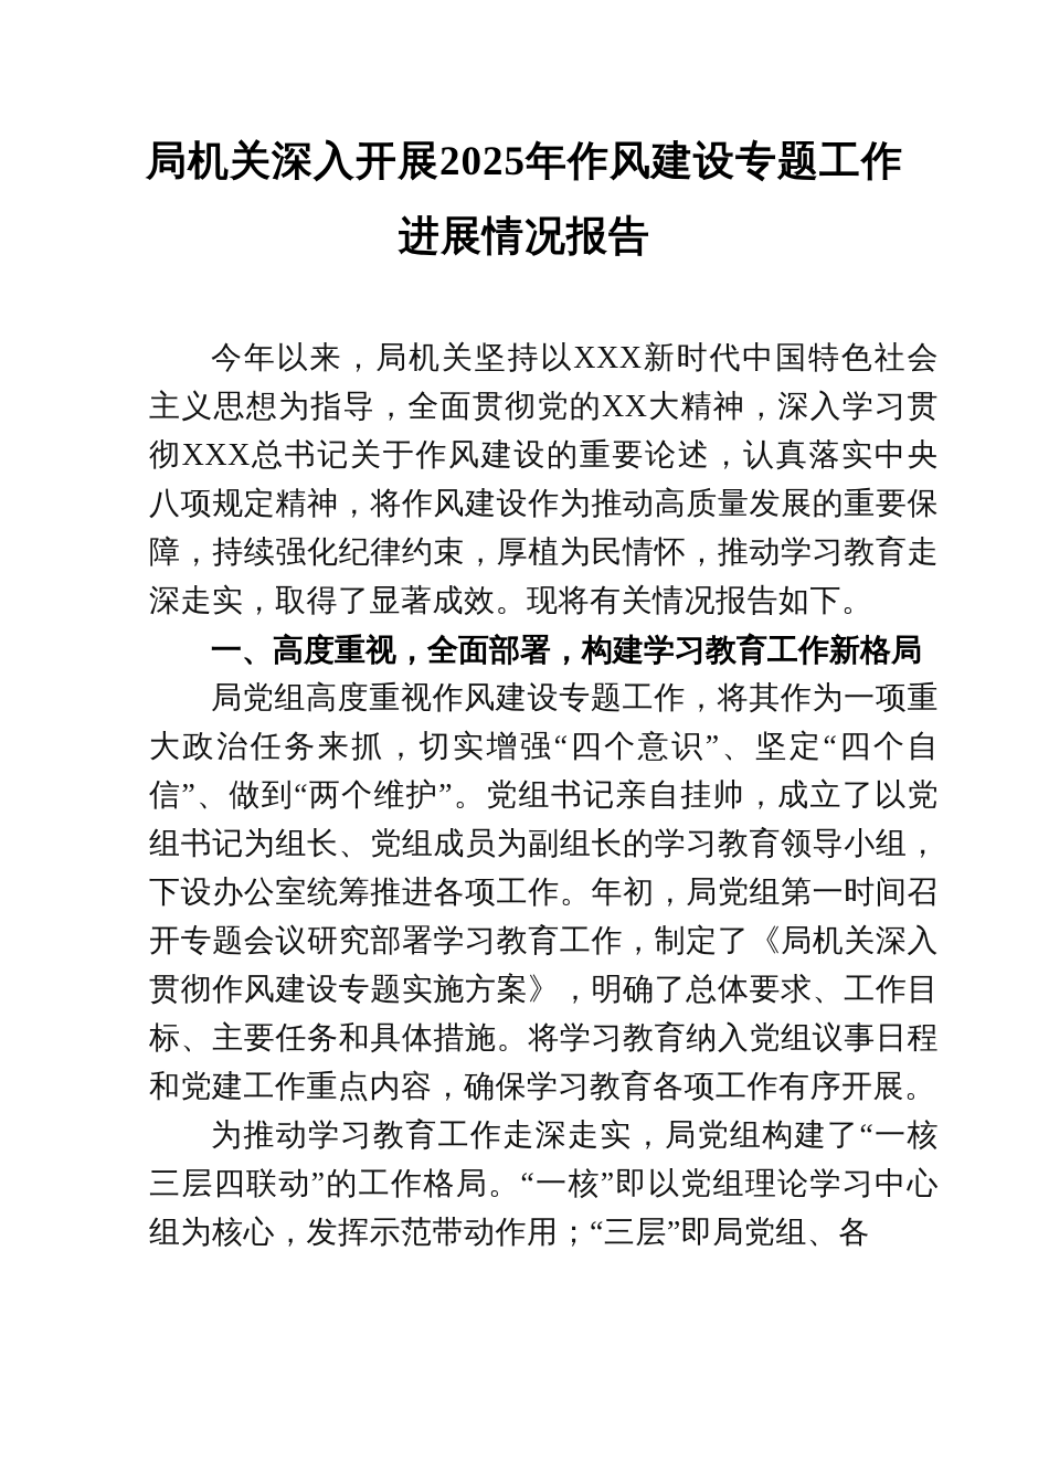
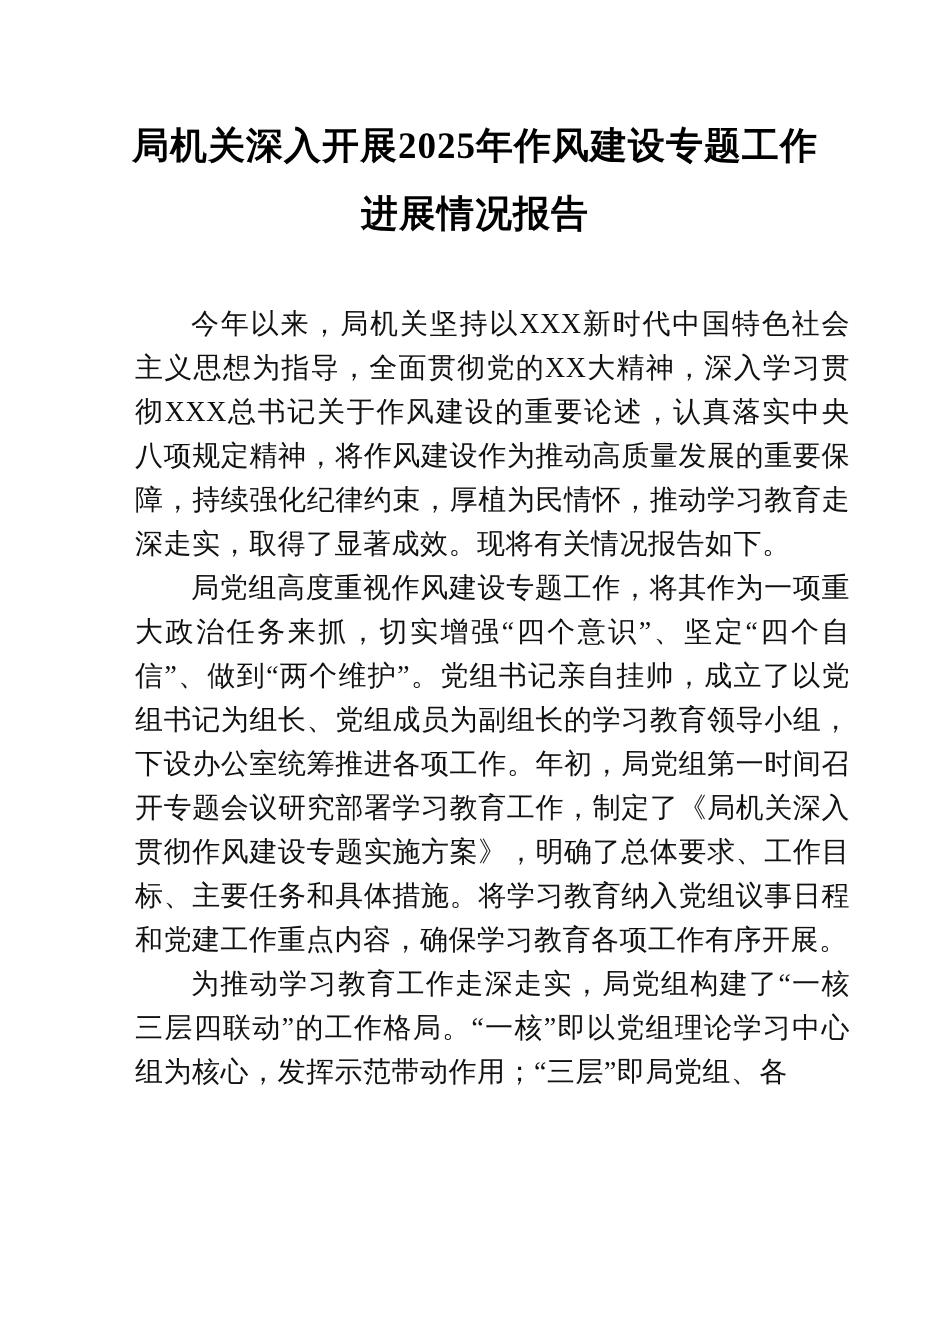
  局机关深入开展2025年作风建设专题工作
  进展情况报告
  今年以来，局机关坚持以XXX新时代中国特色社会主义思想为指导，全面贯彻党的XX大精神，深入学习贯彻XXX总书记关于作风建设的重要论述，认真落实中央八项规定精神，将作风建设作为推动高质量发展的重要保障，持续强化纪律约束，厚植为民情怀，推动学习教育走深走实，取得了显著成效。现将有关情况报告如下。
- 一、高度重视，全面部署，构建学习教育工作新格局
  局党组高度重视作风建设专题工作，将其作为一项重大政治任务来抓，切实增强“四个意识”、坚定“四个自信”、做到“两个维护”。党组书记亲自挂帅，成立了以党组书记为组长、党组成员为副组长的学习教育领导小组，下设办公室统筹推进各项工作。年初，局党组第一时间召开专题会议研究部署学习教育工作，制定了《局机关深入贯彻作风建设专题实施方案》，明确了总体要求、工作目标、主要任务和具体措施。将学习教育纳入党组议事日程和党建工作重点内容，确保学习教育各项工作有序开展。
  为推动学习教育工作走深走实，局党组构建了“一核三层四联动”的工作格局。“一核”即以党组理论学习中心组为核心，发挥示范带动作用；“三层”即局党组、各
